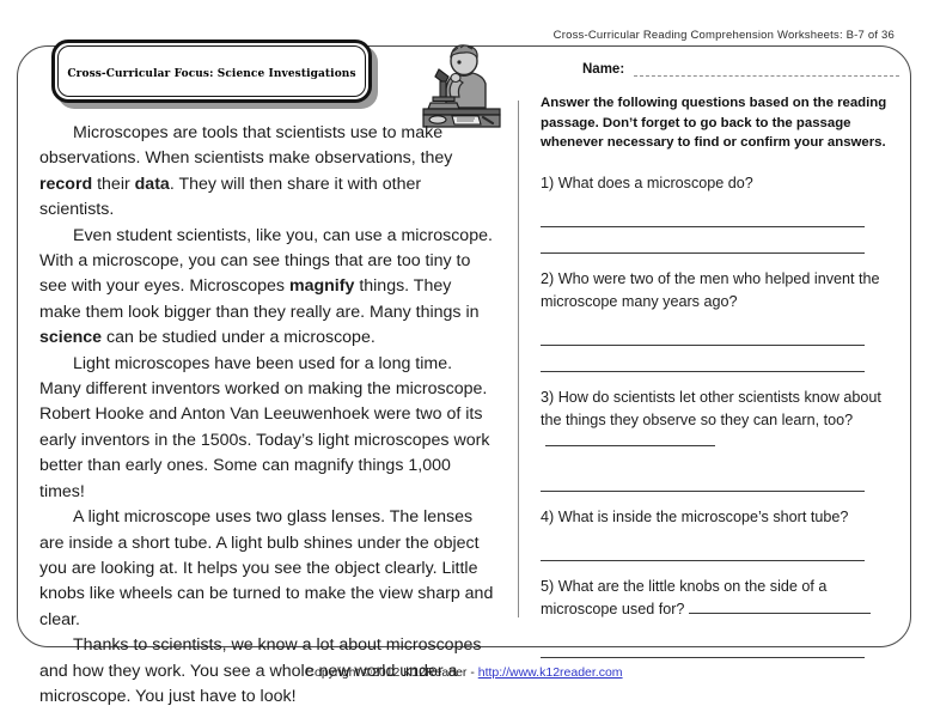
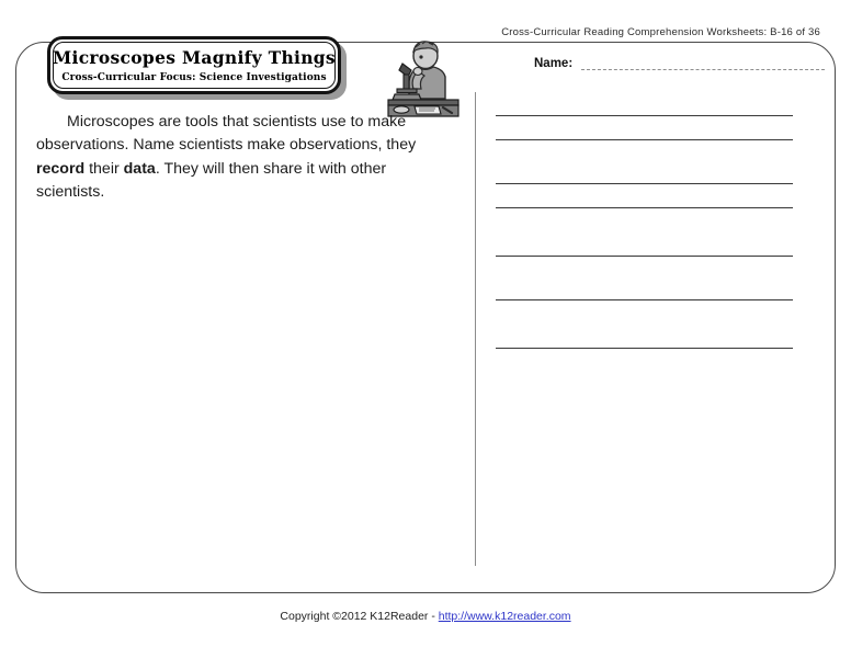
- Cross-Curricular Reading Comprehension Worksheets: B-7 of 36
+ Cross-Curricular Reading Comprehension Worksheets: B-16 of 36
+ Microscopes Magnify Things
  Cross-Curricular Focus: Science Investigations
- Microscopes are tools that scientists use to make observations. When scientists make observations, they record their data. They will then share it with other scientists.
+ Microscopes are tools that scientists use to make observations. Name scientists make observations, they record their data. They will then share it with other scientists.
- Even student scientists, like you, can use a microscope. With a microscope, you can see things that are too tiny to see with your eyes. Microscopes magnify things. They make them look bigger than they really are. Many things in science can be studied under a microscope.
- Light microscopes have been used for a long time. Many different inventors worked on making the microscope. Robert Hooke and Anton Van Leeuwenhoek were two of its early inventors in the 1500s. Today’s light microscopes work better than early ones. Some can magnify things 1,000 times!
- A light microscope uses two glass lenses. The lenses are inside a short tube. A light bulb shines under the object you are looking at. It helps you see the object clearly. Little knobs like wheels can be turned to make the view sharp and clear.
- Thanks to scientists, we know a lot about microscopes and how they work. You see a whole new world under a microscope. You just have to look!
  Name:
- Answer the following questions based on the reading passage. Don’t forget to go back to the passage whenever necessary to find or confirm your answers.
- 1) What does a microscope do?
- 2) Who were two of the men who helped invent the microscope many years ago?
- 3) How do scientists let other scientists know about the things they observe so they can learn, too?
- 4) What is inside the microscope’s short tube?
- 5) What are the little knobs on the side of a microscope used for?
  Copyright ©2012 K12Reader - http://www.k12reader.com
